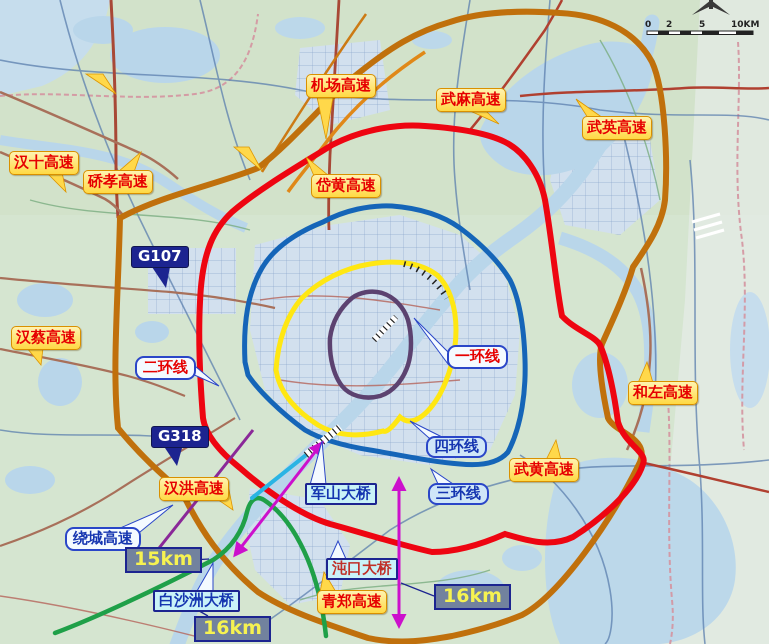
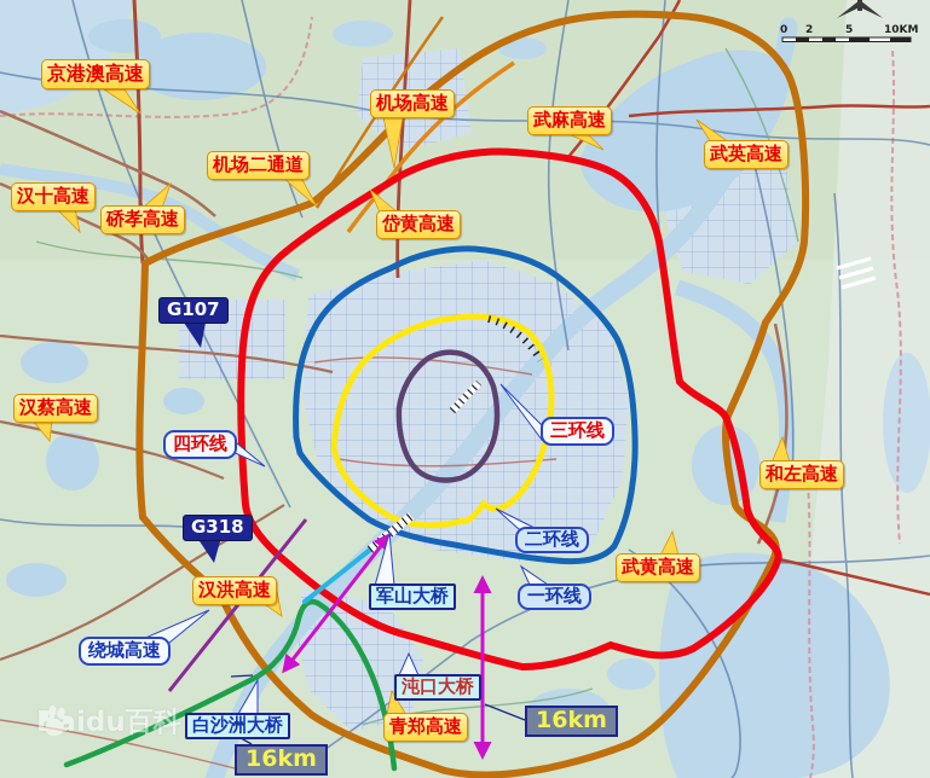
+ 京港澳高速
  汉十高速
  硚孝高速
+ 机场二通道
  机场高速
  岱黄高速
  武麻高速
  武英高速
  汉蔡高速
  和左高速
  汉洪高速
  武黄高速
  青郑高速
- 二环线
+ 四环线
- 一环线
+ 三环线
- 四环线
+ 二环线
- 三环线
+ 一环线
  绕城高速
  G107
  G318
  军山大桥
  沌口大桥
  白沙洲大桥
- 15km
  16km
  16km
  0
  2
  5
  10KM
+ Baidu百科
